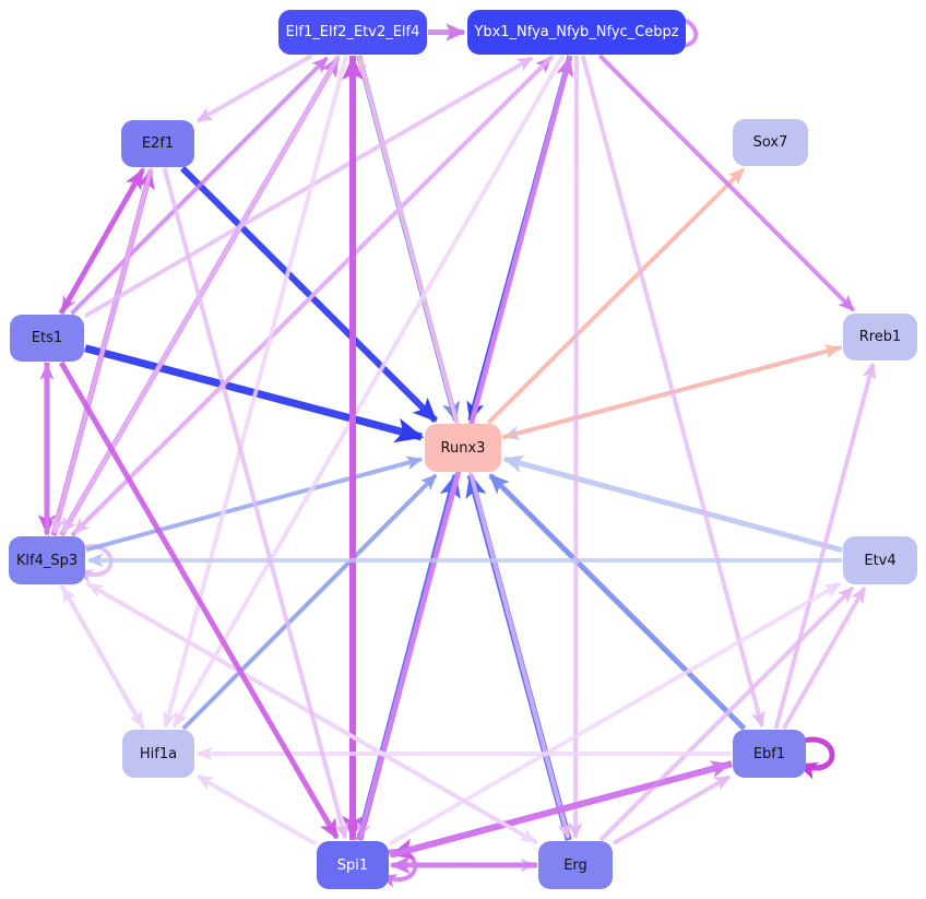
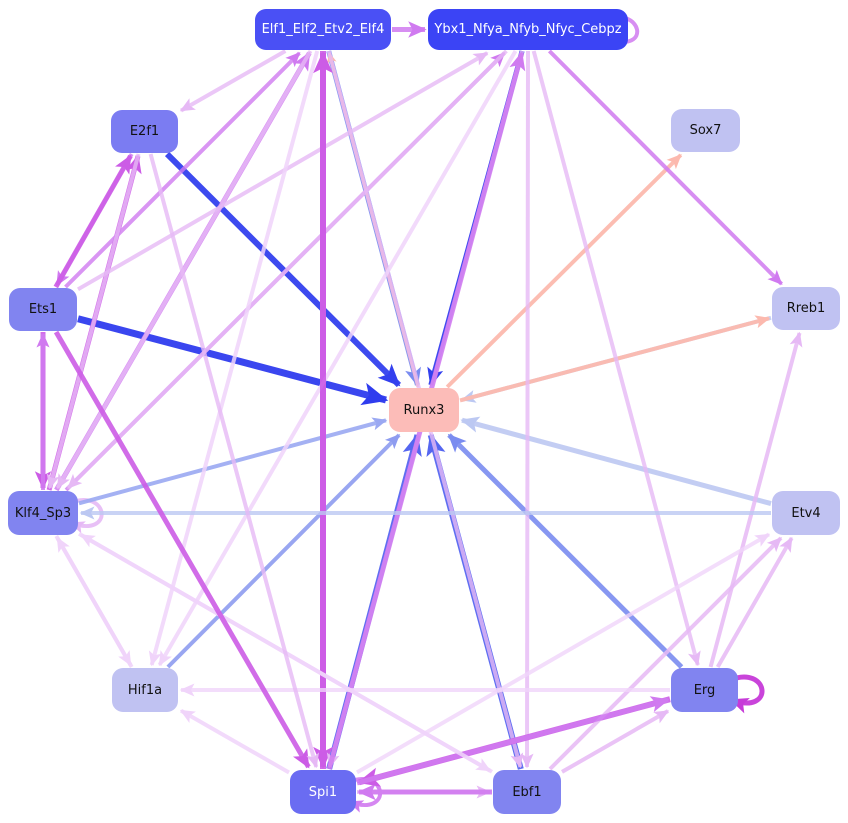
  Elf1_Elf2_Etv2_Elf4
  Ybx1_Nfya_Nfyb_Nfyc_Cebpz
  E2f1
  Sox7
  Ets1
  Rreb1
  Runx3
  Klf4_Sp3
  Etv4
  Hif1a
- Ebf1
+ Erg
  Spi1
- Erg
+ Ebf1
